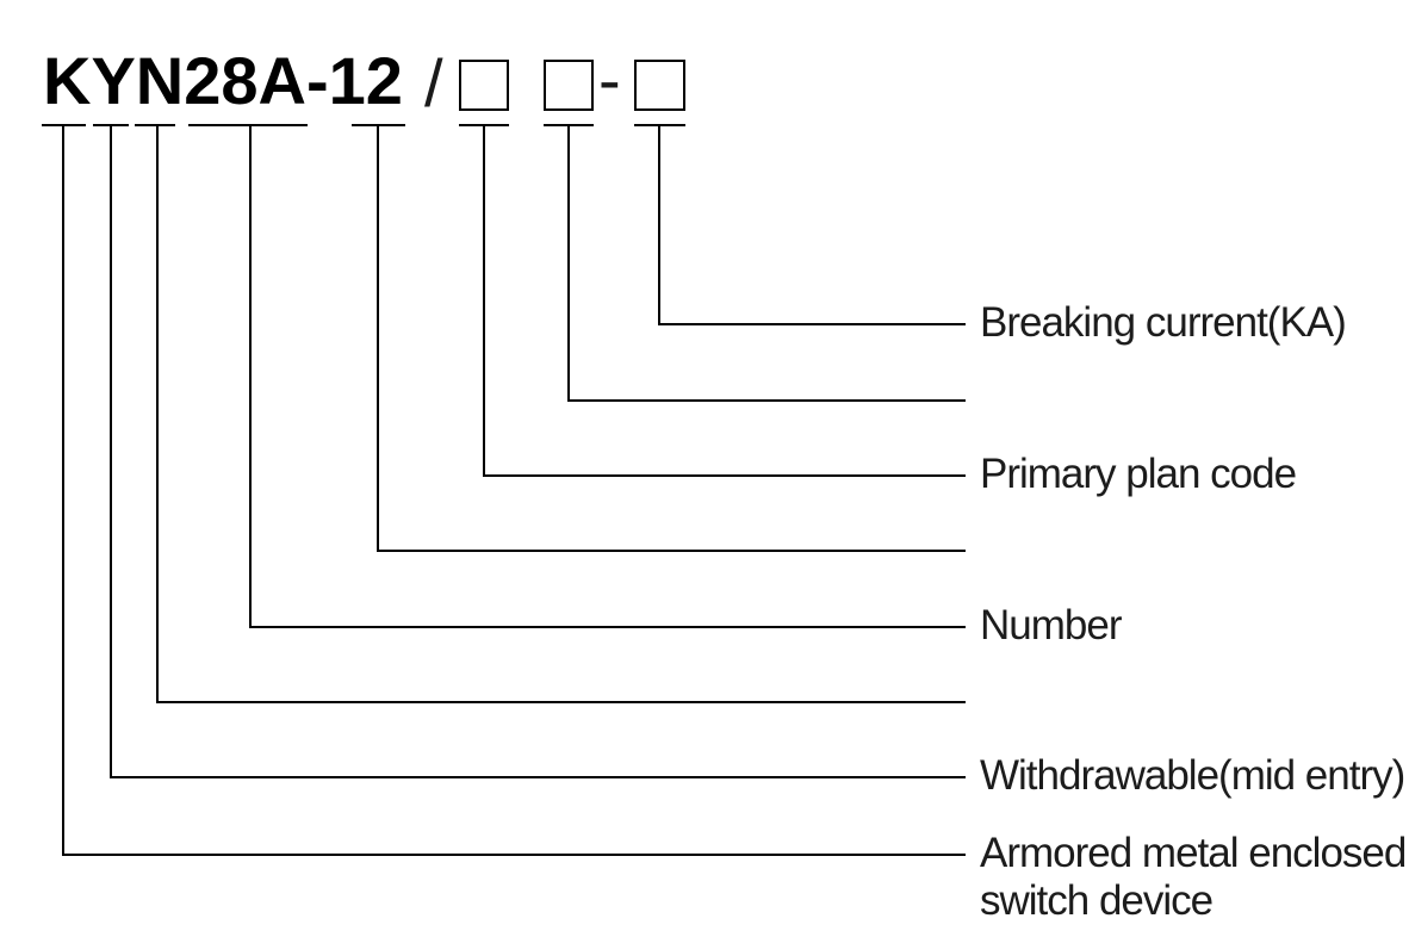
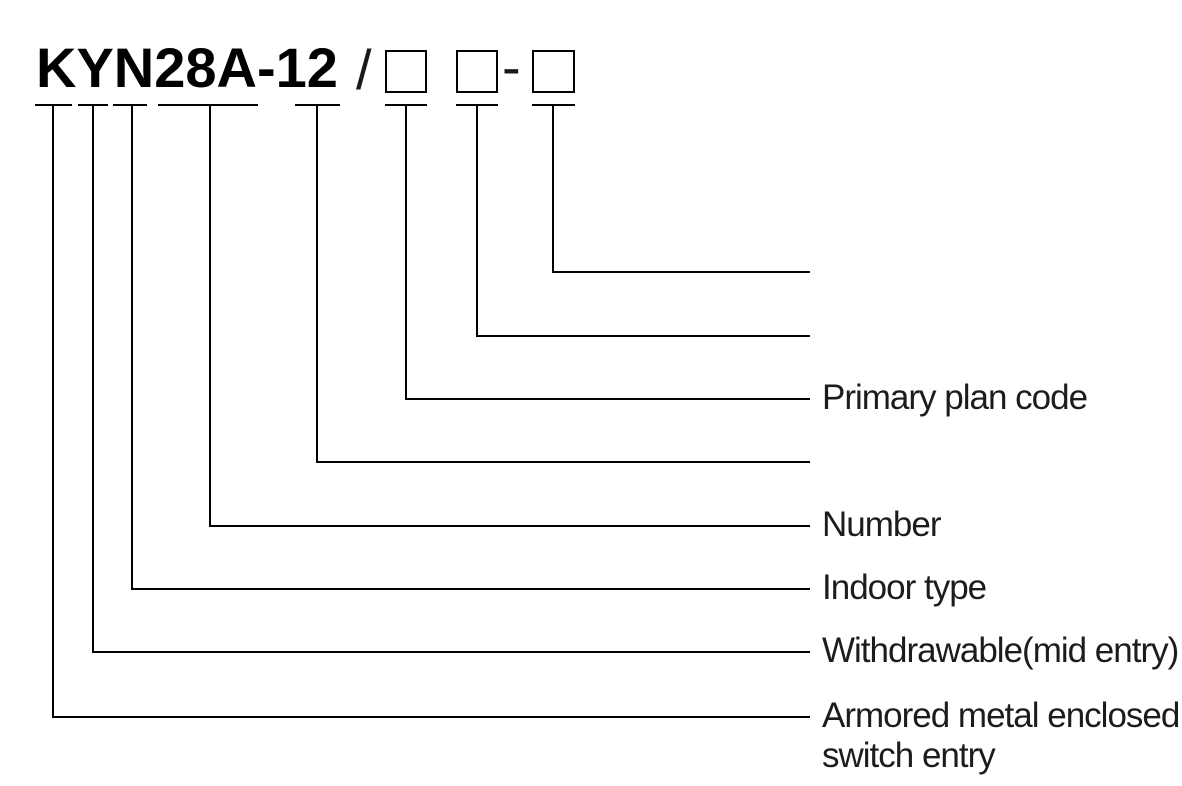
  KYN28A-12
  /
  -
- Breaking current(KA)
  Primary plan code
  Number
+ Indoor type
  Withdrawable(mid entry)
- Armored metal enclosed switch device
+ Armored metal enclosed switch entry
